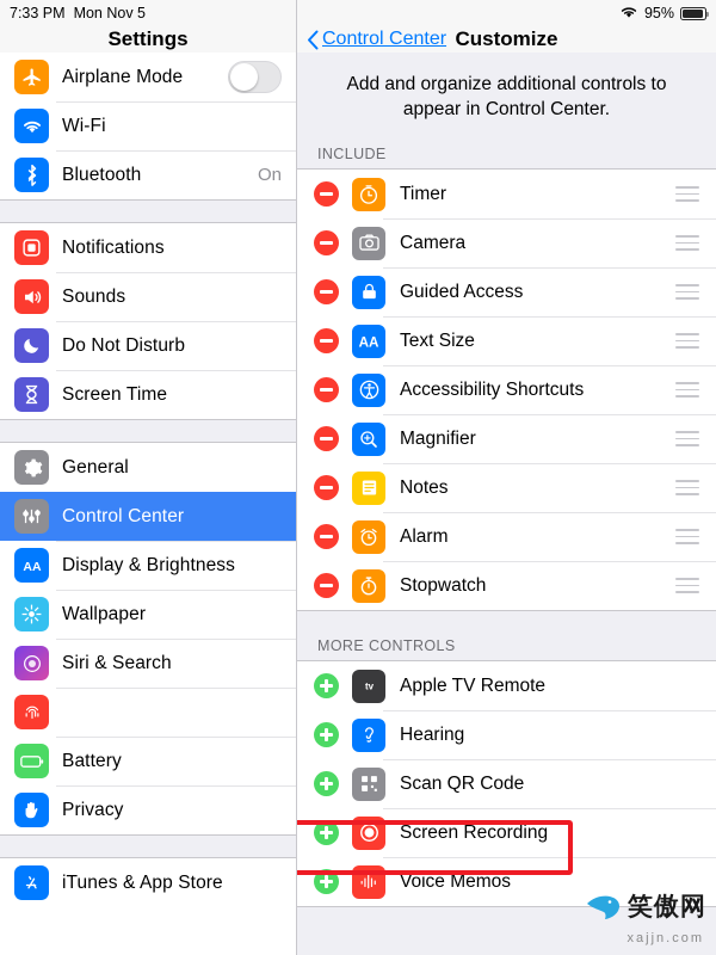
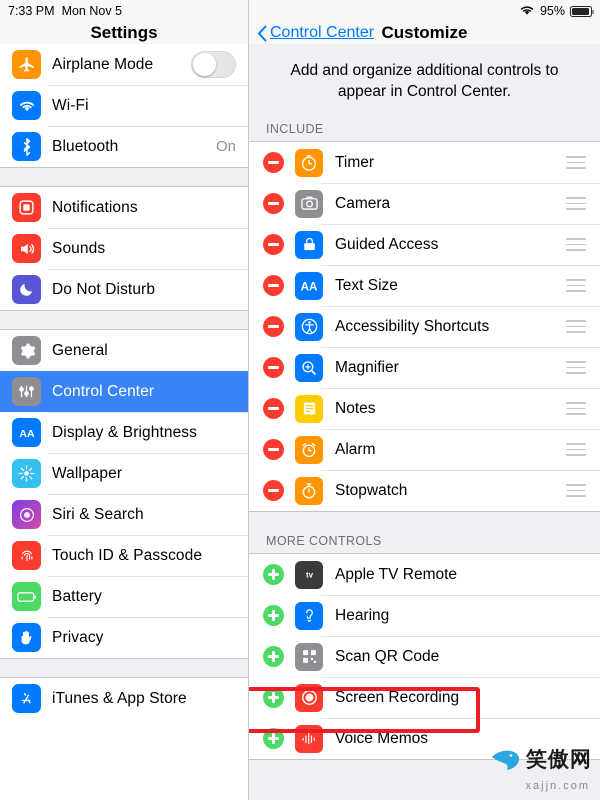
  7:33 PM
  Mon Nov 5
  95%
  Settings
  Airplane Mode
  Wi-Fi
  Bluetooth
  On
  Notifications
  Sounds
  Do Not Disturb
- Screen Time
  General
  Control Center
  AA
  Display & Brightness
  Wallpaper
  Siri & Search
+ Touch ID & Passcode
  Battery
  Privacy
  iTunes & App Store
  Control Center
  Customize
  Add and organize additional controls to appear in Control Center.
  INCLUDE
  Timer
  Camera
  Guided Access
  AA
  Text Size
  Accessibility Shortcuts
  Magnifier
  Notes
  Alarm
  Stopwatch
  MORE CONTROLS
  tv
  Apple TV Remote
  Hearing
  Scan QR Code
  Screen Recording
  Voice Memos
  笑傲网
  xajjn.com
